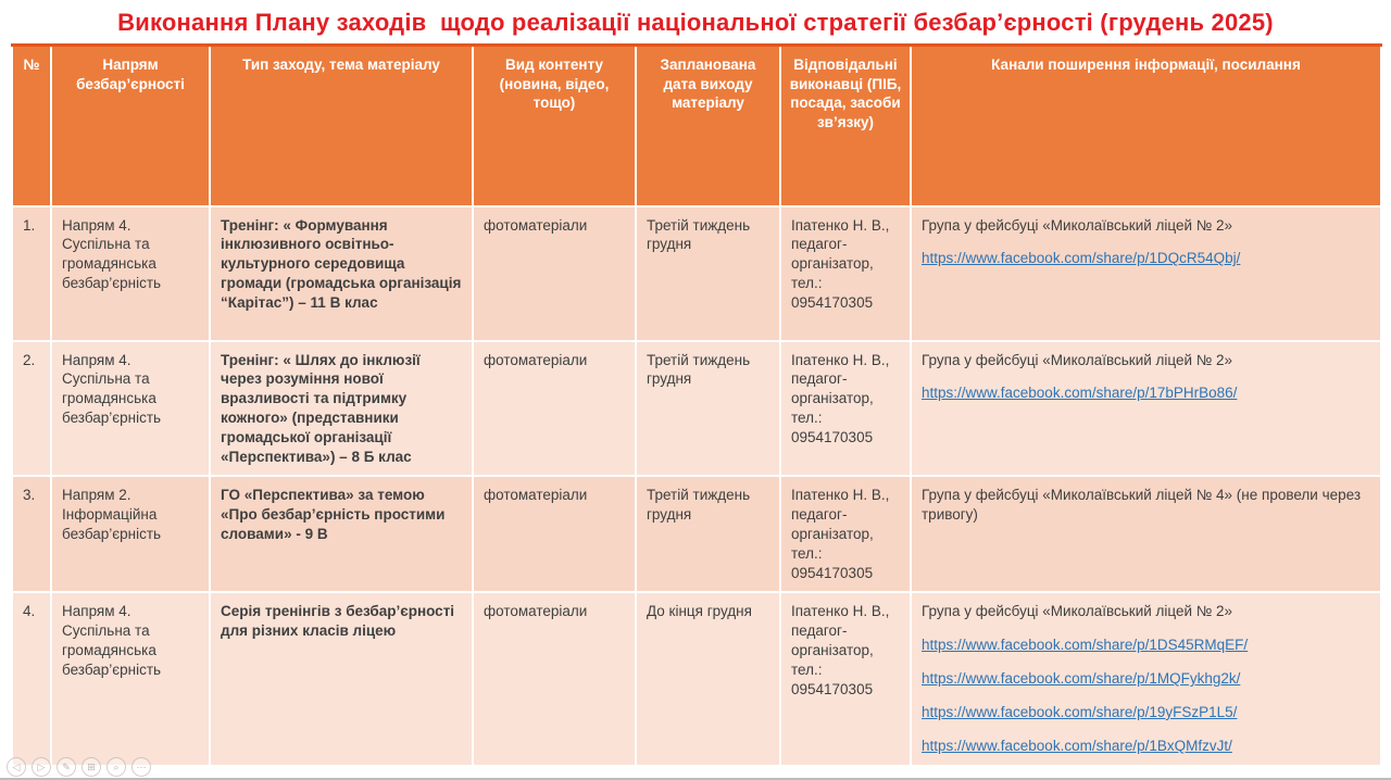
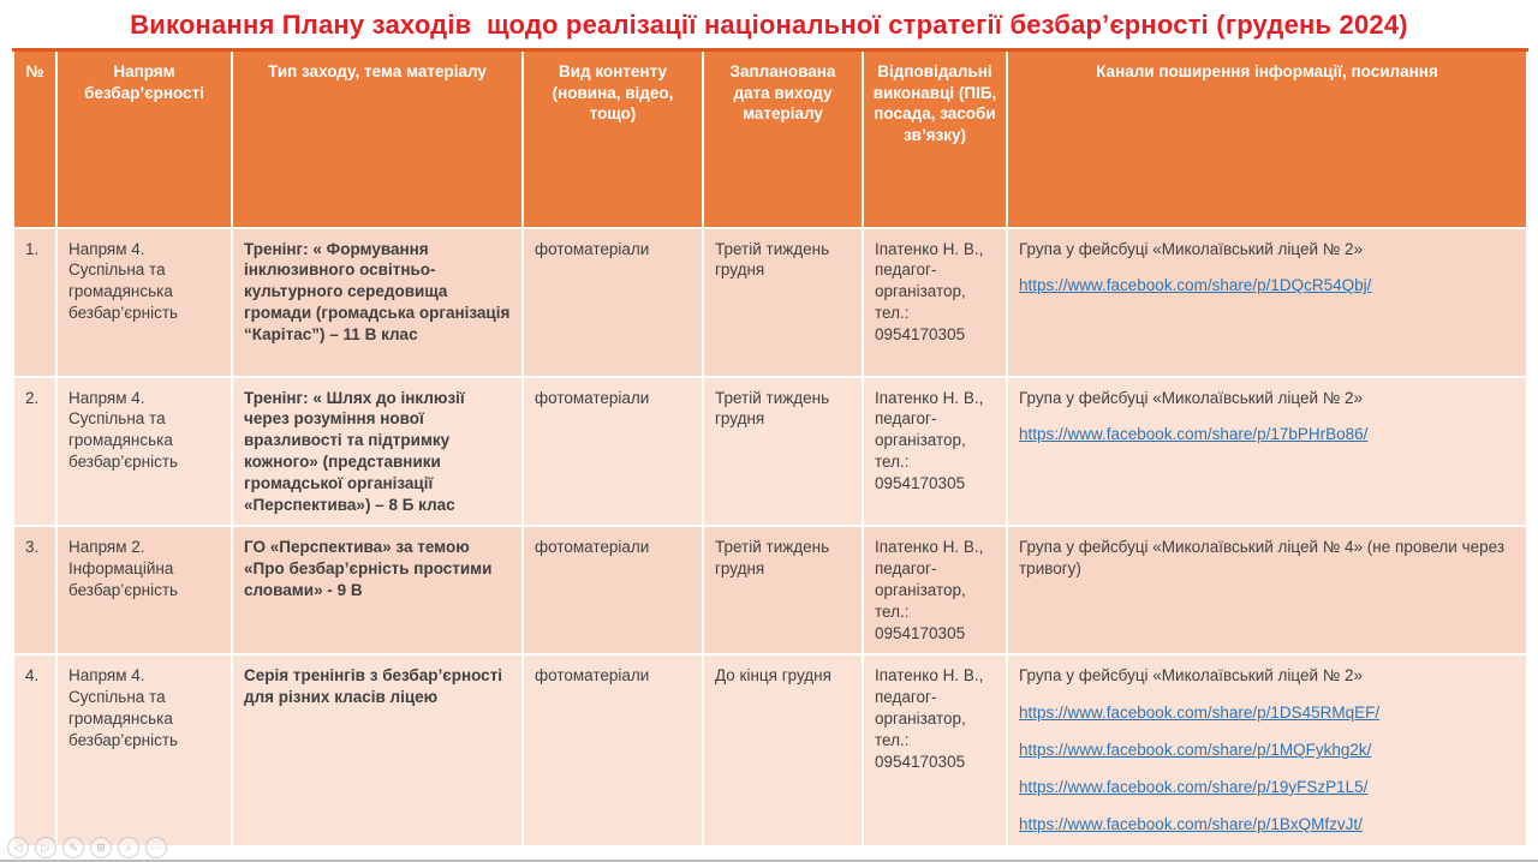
- Виконання Плану заходів щодо реалізації національної стратегії безбар’єрності (грудень 2025)
+ Виконання Плану заходів щодо реалізації національної стратегії безбар’єрності (грудень 2024)
  №	Напрям безбар’єрності	Тип заходу, тема матеріалу	Вид контенту (новина, відео, тощо)	Запланована дата виходу матеріалу	Відповідальні виконавці (ПІБ, посада, засоби зв’язку)	Канали поширення інформації, посилання
  1.	Напрям 4. Суспільна та громадянська безбар’єрність	Тренінг: « Формування інклюзивного освітньо-культурного середовища громади (громадська організація “Карітас”) – 11 В клас	фотоматеріали	Третій тиждень грудня	Іпатенко Н. В., педагог-організатор, тел.: 0954170305	Група у фейсбуці «Миколаївський ліцей № 2» https://www.facebook.com/share/p/1DQcR54Qbj/
  2.	Напрям 4. Суспільна та громадянська безбар’єрність	Тренінг: « Шлях до інклюзії через розуміння нової вразливості та підтримку кожного» (представники громадської організації «Перспектива») – 8 Б клас	фотоматеріали	Третій тиждень грудня	Іпатенко Н. В., педагог-організатор, тел.: 0954170305	Група у фейсбуці «Миколаївський ліцей № 2» https://www.facebook.com/share/p/17bPHrBo86/
  3.	Напрям 2. Інформаційна безбар’єрність	ГО «Перспектива» за темою «Про безбар’єрність простими словами» - 9 В	фотоматеріали	Третій тиждень грудня	Іпатенко Н. В., педагог-організатор, тел.: 0954170305	Група у фейсбуці «Миколаївський ліцей № 4» (не провели через тривогу)
  4.	Напрям 4. Суспільна та громадянська безбар’єрність	Серія тренінгів з безбар’єрності для різних класів ліцею	фотоматеріали	До кінця грудня	Іпатенко Н. В., педагог-організатор, тел.: 0954170305	Група у фейсбуці «Миколаївський ліцей № 2» https://www.facebook.com/share/p/1DS45RMqEF/ https://www.facebook.com/share/p/1MQFykhg2k/ https://www.facebook.com/share/p/19yFSzP1L5/ https://www.facebook.com/share/p/1BxQMfzvJt/
  ◁
  ▷
  ✎
  ⊞
  ⌕
  ⋯
